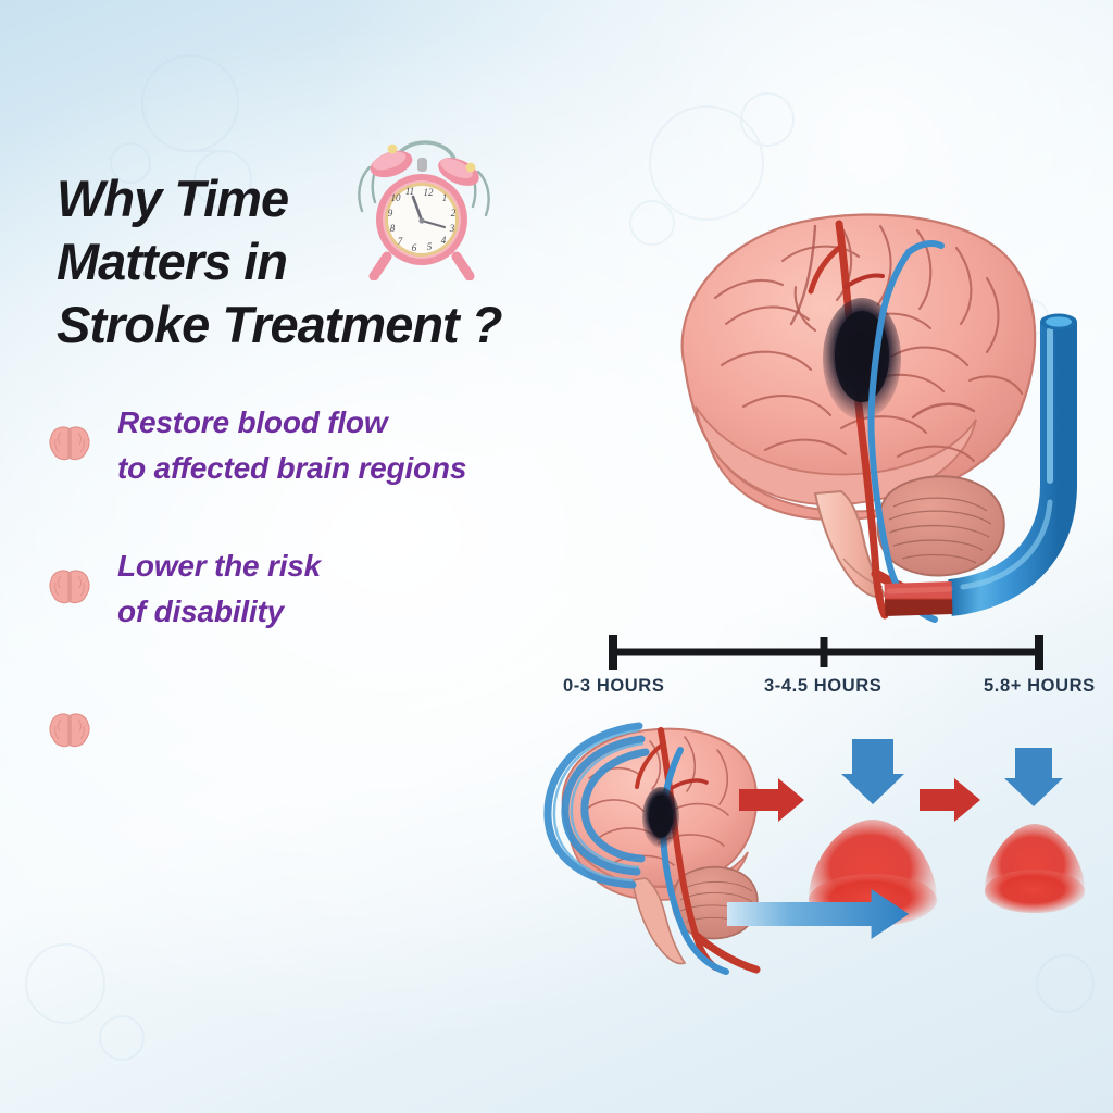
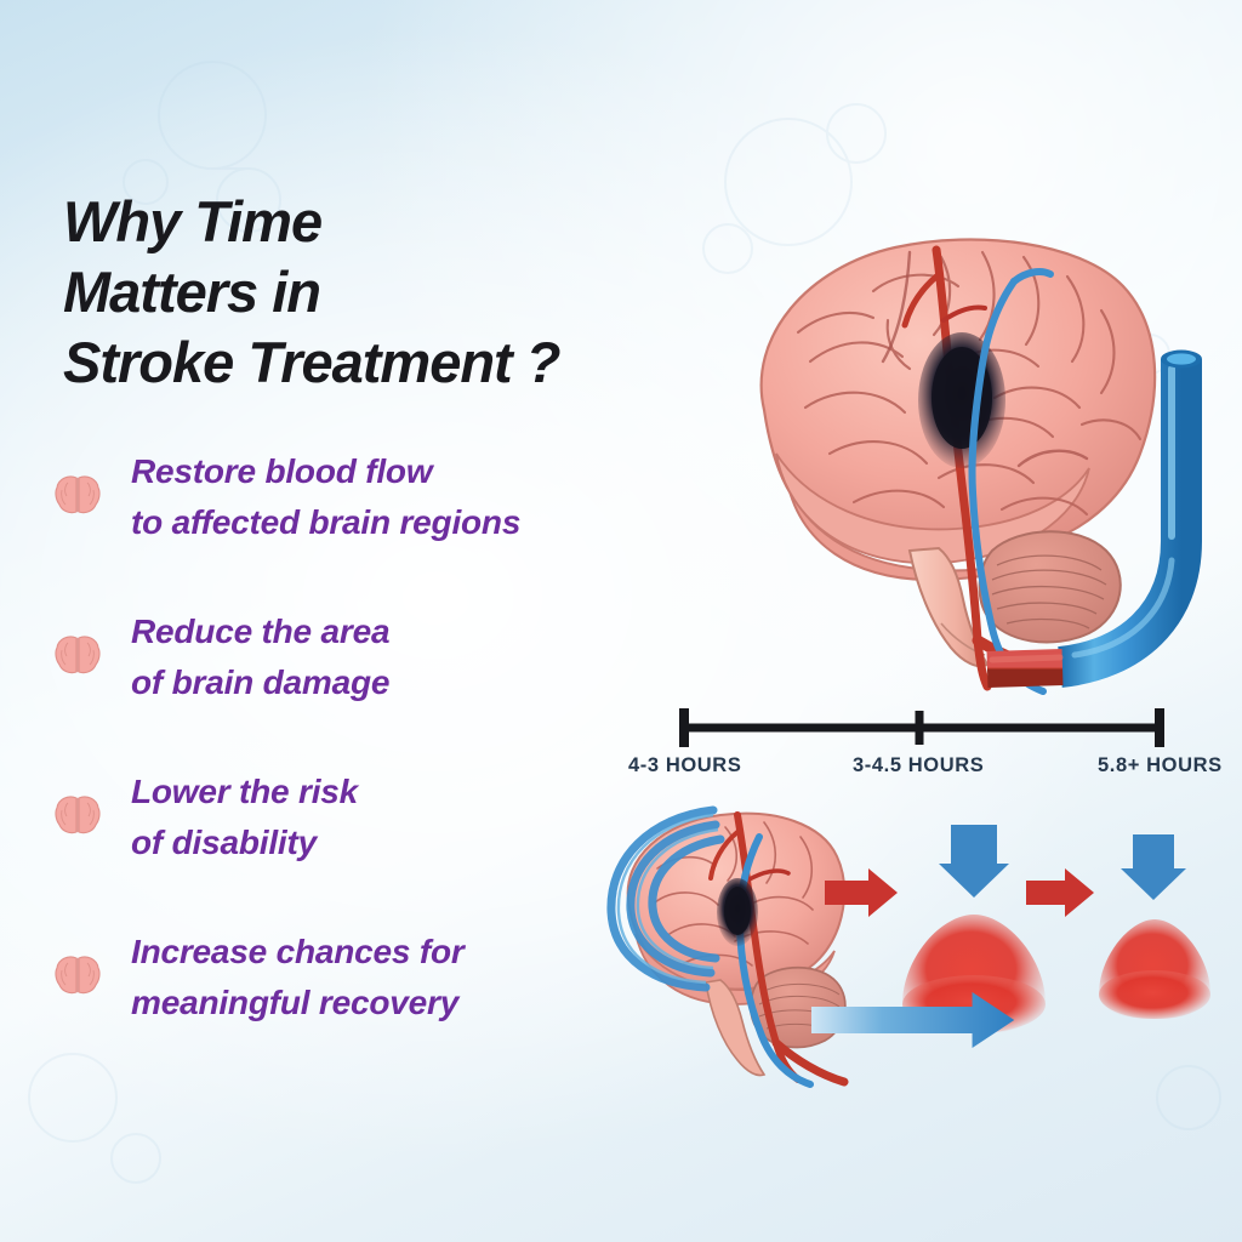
  Why Time
  Matters in
  Stroke Treatment ?
- 12
- 1
- 2
- 3
- 4
- 5
- 6
- 7
- 8
- 9
- 10
- 11
- 0-3 HOURS
+ 4-3 HOURS
  3-4.5 HOURS
  5.8+ HOURS
  Restore blood flow
  to affected brain regions
+ Reduce the area
+ of brain damage
  Lower the risk
  of disability
+ Increase chances for
+ meaningful recovery
